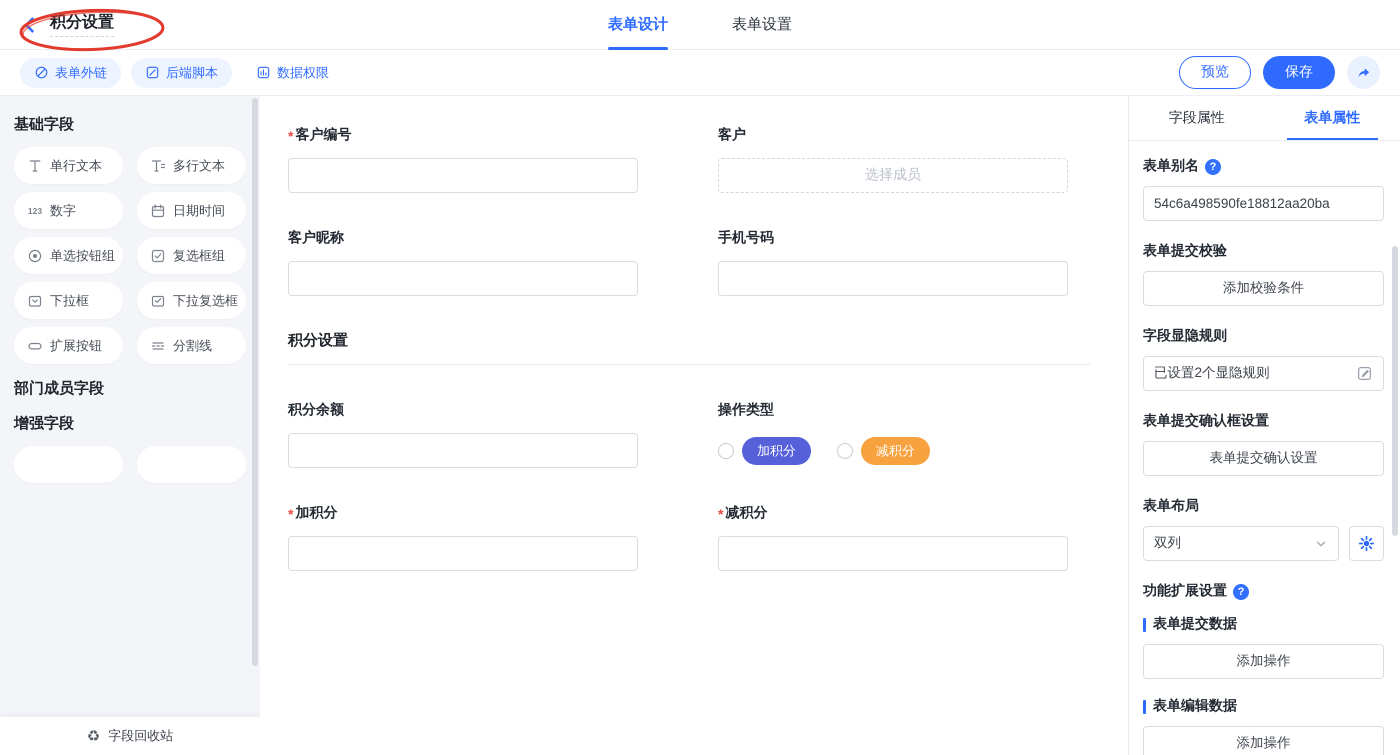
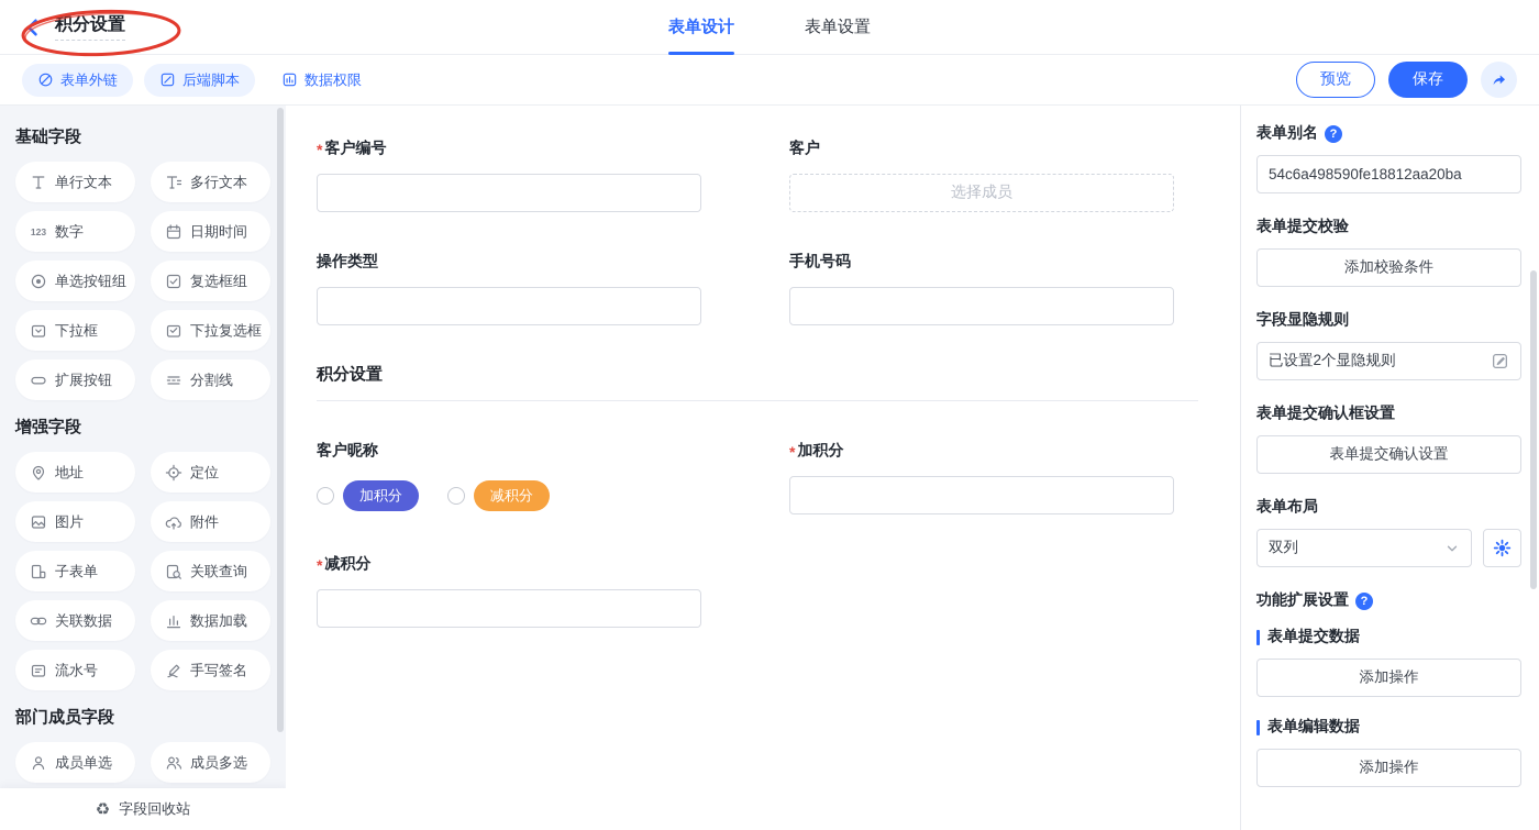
  积分设置
  表单设计
  表单设置
  表单外链
  后端脚本
  数据权限
  预览
  保存
  基础字段
  单行文本
  多行文本
  123
  数字
  日期时间
  单选按钮组
  复选框组
  下拉框
  下拉复选框
  扩展按钮
  分割线
- 部门成员字段
+ 增强字段
+ 地址
+ 定位
+ 图片
+ 附件
+ 子表单
+ 关联查询
+ 关联数据
+ 数据加载
+ 流水号
+ 手写签名
- 增强字段
+ 部门成员字段
+ 成员单选
+ 成员多选
  ♻
  字段回收站
  *
  客户编号
  客户
  选择成员
- 客户昵称
+ 操作类型
  手机号码
  积分设置
- 积分余额
- 操作类型
+ 客户昵称
  加积分
  减积分
  *
  加积分
  *
  减积分
- 字段属性
- 表单属性
  表单别名
  ?
  54c6a498590fe18812aa20ba
  表单提交校验
  添加校验条件
  字段显隐规则
  已设置2个显隐规则
  表单提交确认框设置
  表单提交确认设置
  表单布局
  双列
  功能扩展设置
  ?
  表单提交数据
  添加操作
  表单编辑数据
  添加操作
